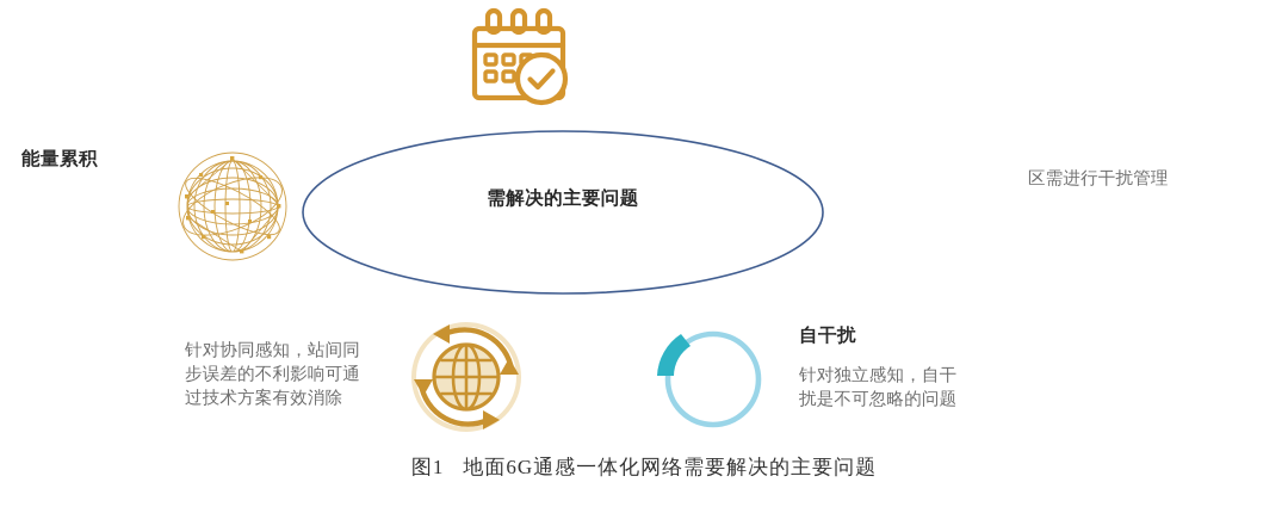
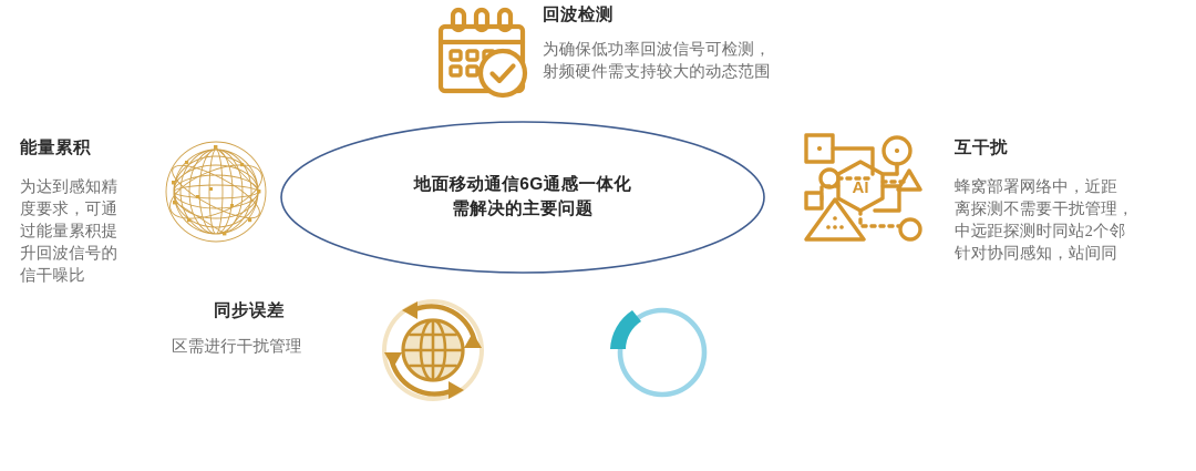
+ 回波检测
+ 为确保低功率回波信号可检测，
+ 射频硬件需支持较大的动态范围
  能量累积
+ 为达到感知精
+ 度要求，可通
+ 过能量累积提
+ 升回波信号的
+ 信干噪比
+ 地面移动通信6G通感一体化
  需解决的主要问题
+ AI
+ 互干扰
+ 蜂窝部署网络中，近距
+ 离探测不需要干扰管理，
+ 中远距探测时同站2个邻
- 区需进行干扰管理
+ 针对协同感知，站间同
+ 同步误差
- 针对协同感知，站间同
+ 区需进行干扰管理
- 步误差的不利影响可通
- 过技术方案有效消除
- 自干扰
- 针对独立感知，自干
- 扰是不可忽略的问题
- 图1 地面6G通感一体化网络需要解决的主要问题
